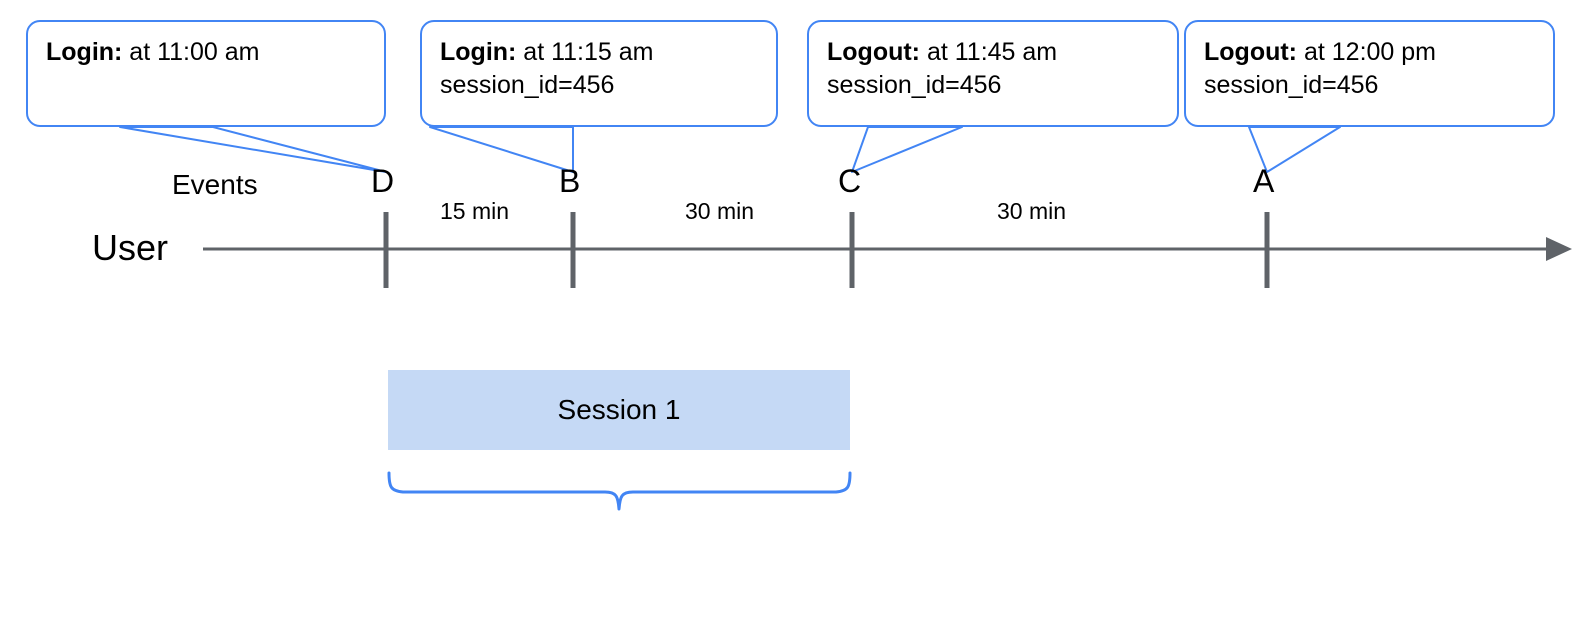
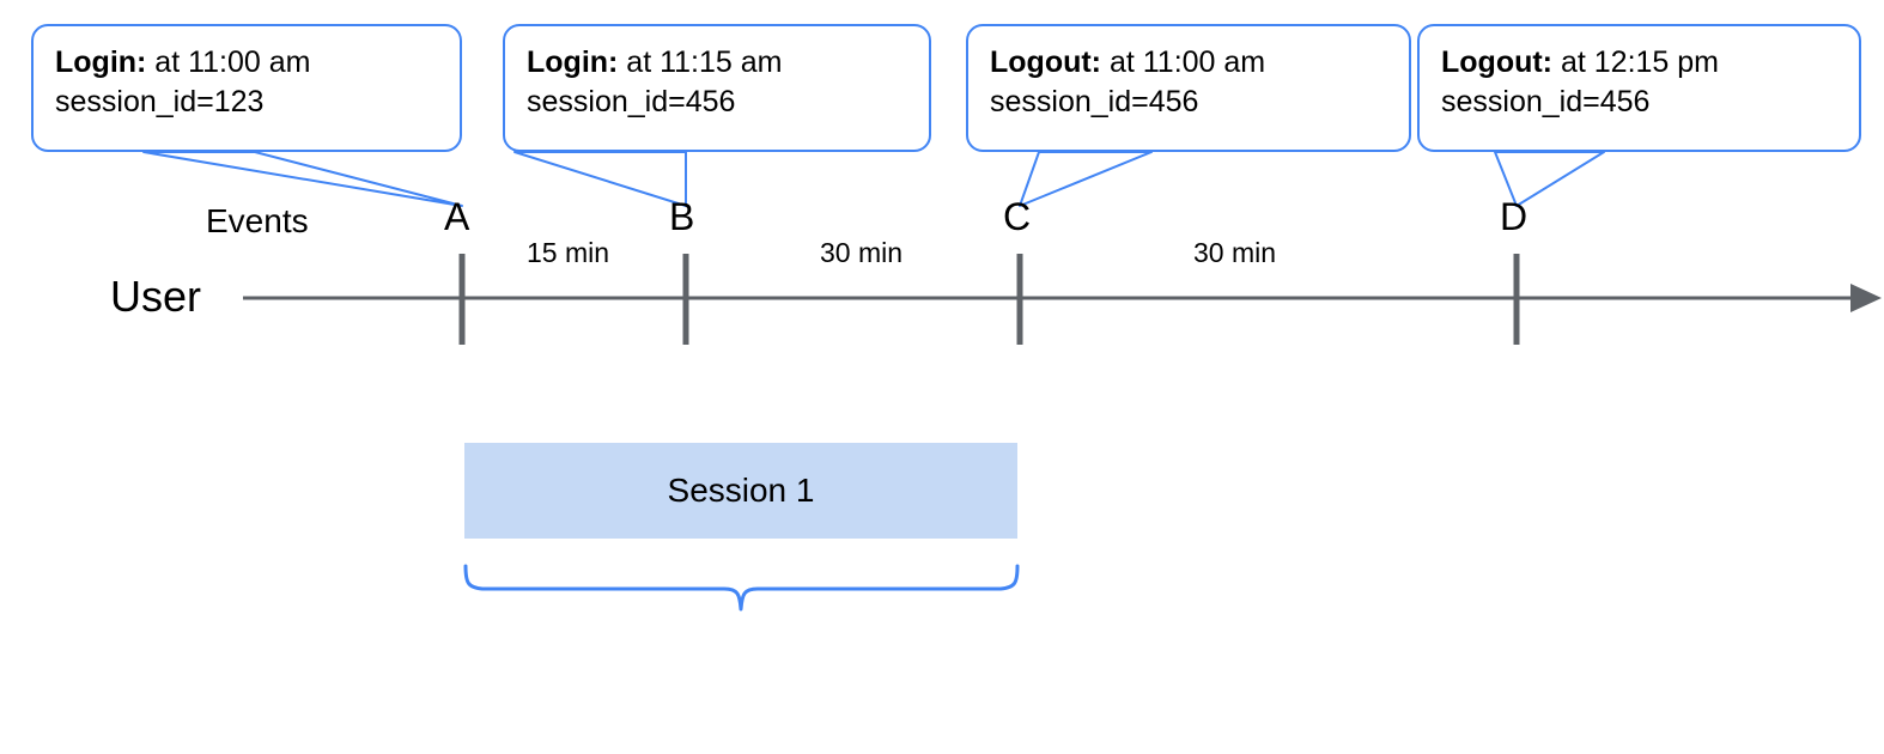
  Login: at 11:00 am
+ session_id=123
  Login: at 11:15 am
  session_id=456
- Logout: at 11:45 am
+ Logout: at 11:00 am
  session_id=456
- Logout: at 12:00 pm
+ Logout: at 12:15 pm
  session_id=456
  Events
  User
- D
+ A
  B
  C
- A
+ D
  15 min
  30 min
  30 min
  Session 1
